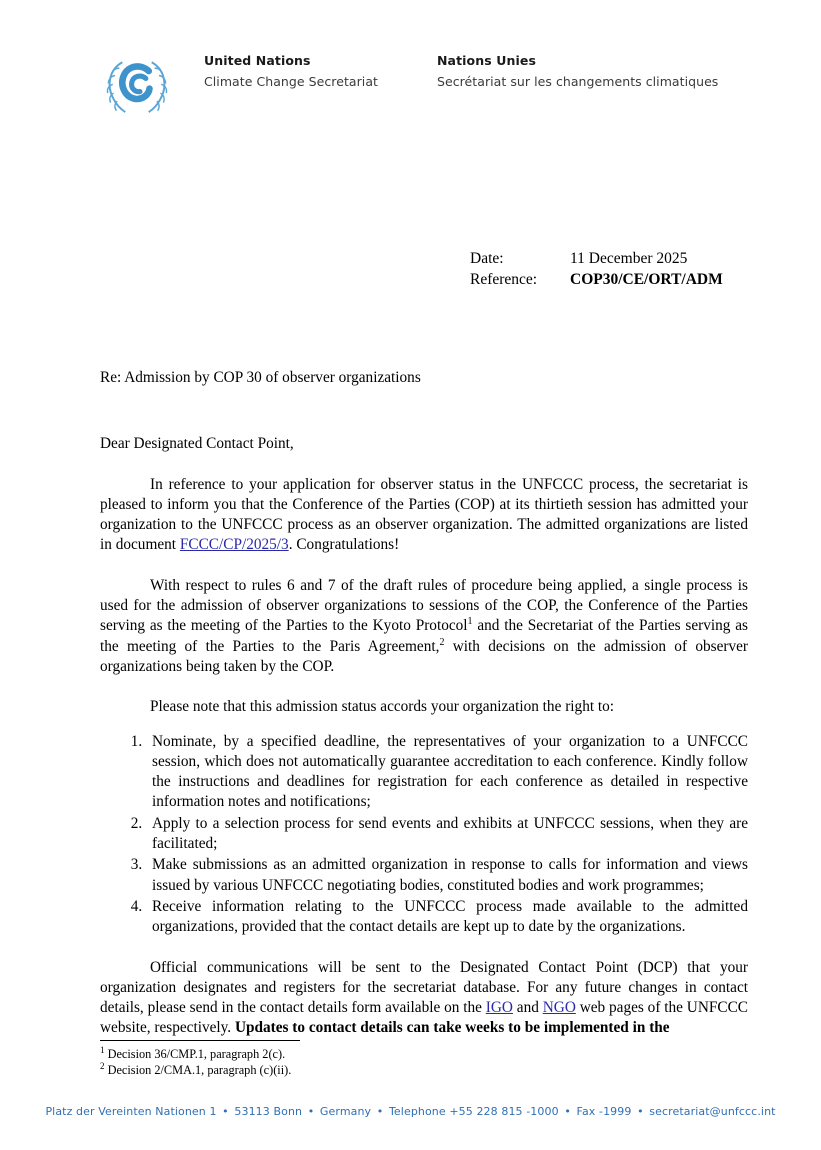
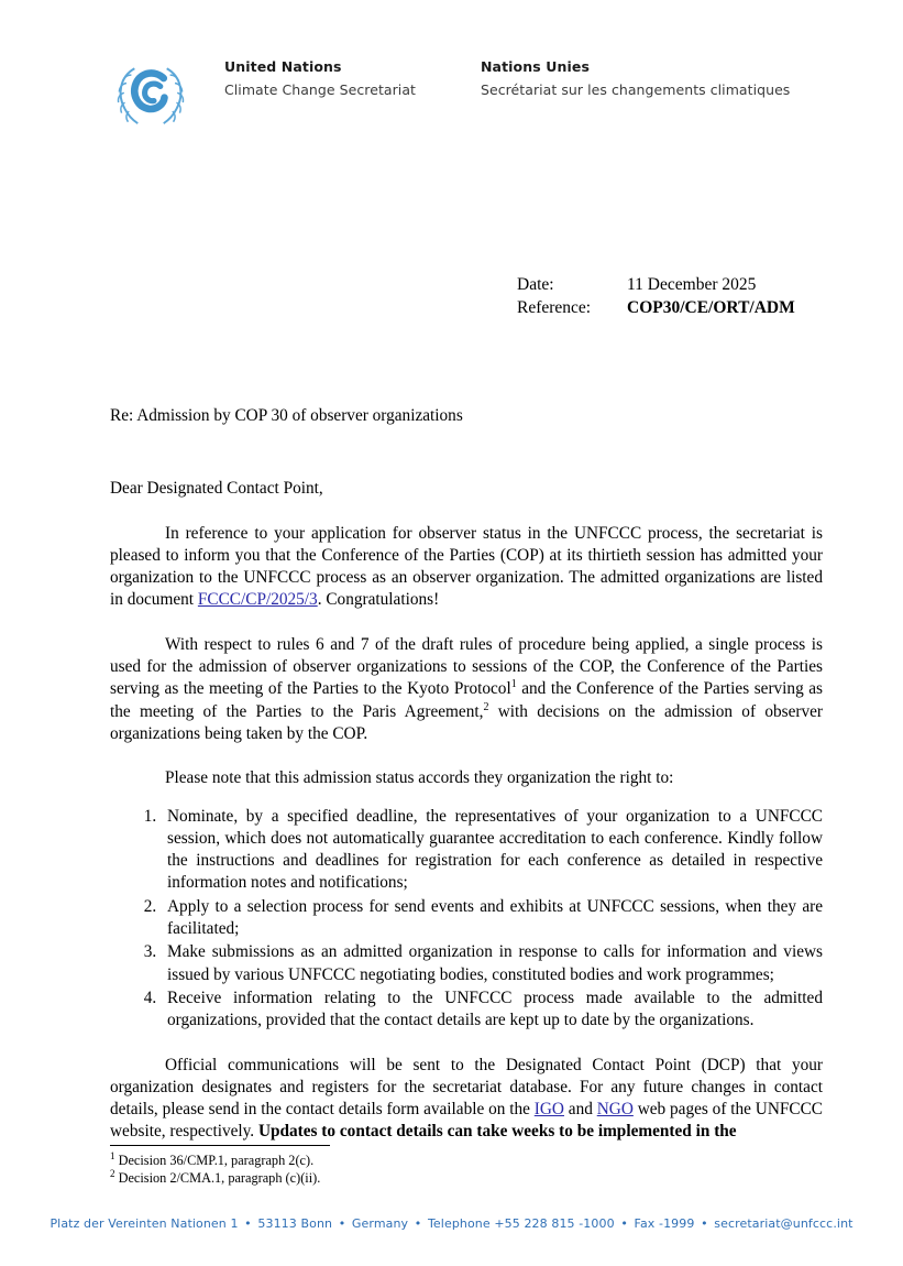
  United Nations
  Climate Change Secretariat
  Nations Unies
  Secrétariat sur les changements climatiques
  Date:
  11 December 2025
  Reference:
  COP30/CE/ORT/ADM
  Re: Admission by COP 30 of observer organizations
  Dear Designated Contact Point,
  In reference to your application for observer status in the UNFCCC process, the secretariat is pleased to inform you that the Conference of the Parties (COP) at its thirtieth session has admitted your organization to the UNFCCC process as an observer organization. The admitted organizations are listed in document FCCC/CP/2025/3. Congratulations!
- With respect to rules 6 and 7 of the draft rules of procedure being applied, a single process is used for the admission of observer organizations to sessions of the COP, the Conference of the Parties serving as the meeting of the Parties to the Kyoto Protocol1 and the Secretariat of the Parties serving as the meeting of the Parties to the Paris Agreement,2 with decisions on the admission of observer organizations being taken by the COP.
+ With respect to rules 6 and 7 of the draft rules of procedure being applied, a single process is used for the admission of observer organizations to sessions of the COP, the Conference of the Parties serving as the meeting of the Parties to the Kyoto Protocol1 and the Conference of the Parties serving as the meeting of the Parties to the Paris Agreement,2 with decisions on the admission of observer organizations being taken by the COP.
- Please note that this admission status accords your organization the right to:
+ Please note that this admission status accords they organization the right to:
  Nominate, by a specified deadline, the representatives of your organization to a UNFCCC session, which does not automatically guarantee accreditation to each conference. Kindly follow the instructions and deadlines for registration for each conference as detailed in respective information notes and notifications;
  Apply to a selection process for send events and exhibits at UNFCCC sessions, when they are facilitated;
  Make submissions as an admitted organization in response to calls for information and views issued by various UNFCCC negotiating bodies, constituted bodies and work programmes;
  Receive information relating to the UNFCCC process made available to the admitted organizations, provided that the contact details are kept up to date by the organizations.
  Official communications will be sent to the Designated Contact Point (DCP) that your organization designates and registers for the secretariat database. For any future changes in contact details, please send in the contact details form available on the IGO and NGO web pages of the UNFCCC website, respectively. Updates to contact details can take weeks to be implemented in the
  1 Decision 36/CMP.1, paragraph 2(c).
  2 Decision 2/CMA.1, paragraph (c)(ii).
  Platz der Vereinten Nationen 1 • 53113 Bonn • Germany • Telephone +55 228 815 -1000 • Fax -1999 • secretariat@unfccc.int
